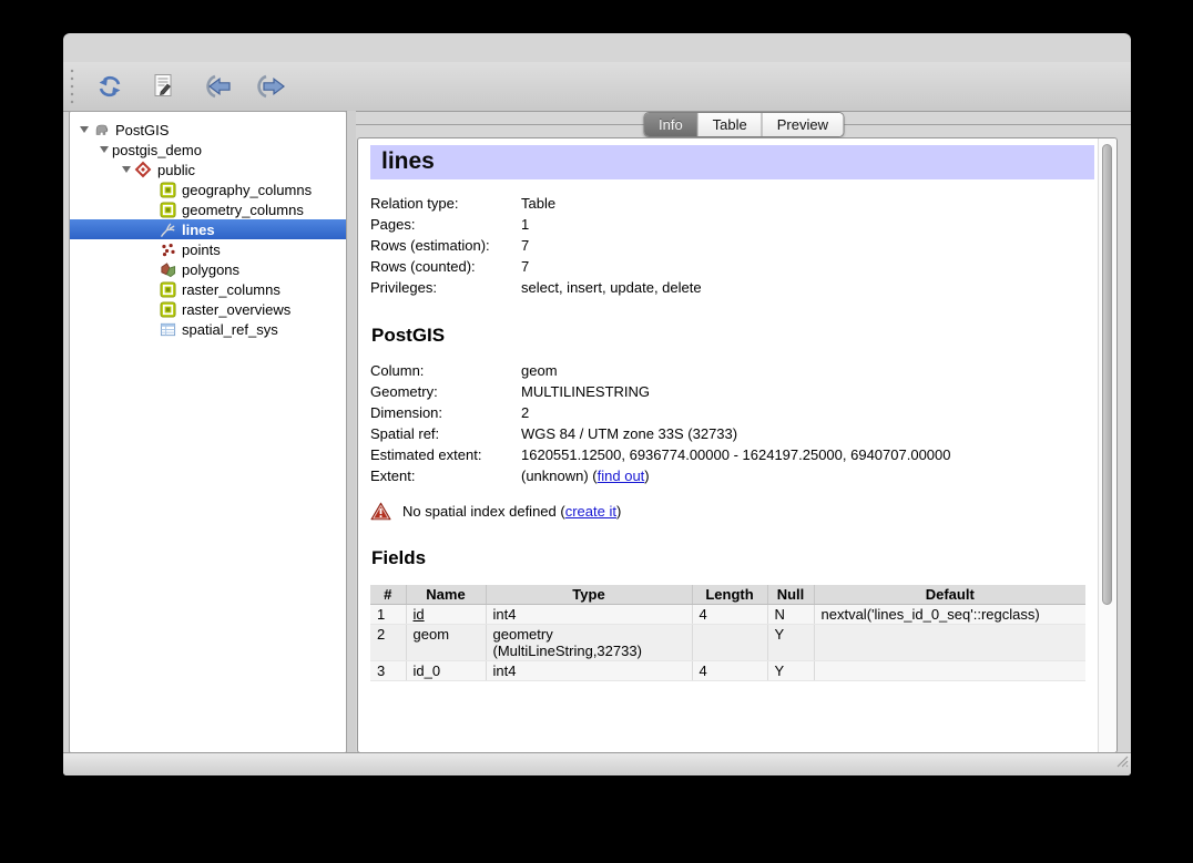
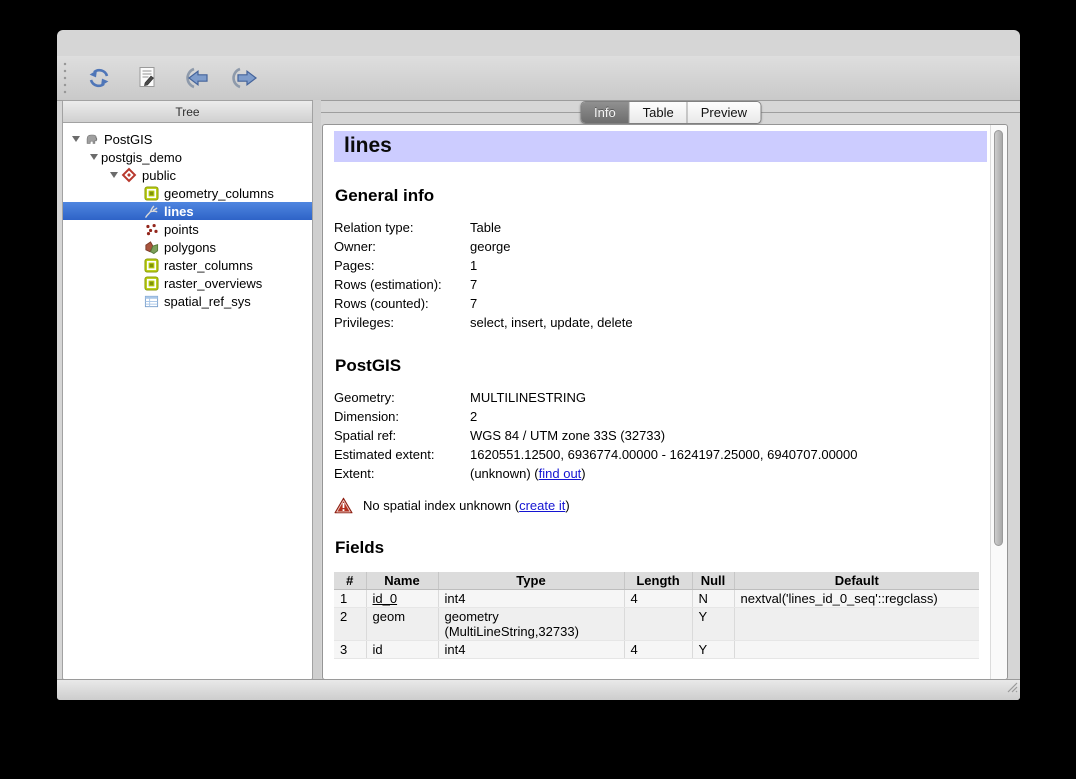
+ Tree
  PostGIS
  postgis_demo
  public
- geography_columns
  geometry_columns
  lines
  points
  polygons
  raster_columns
  raster_overviews
  spatial_ref_sys
  Info
  Table
  Preview
  lines
+ General info
  Relation type:
  Table
+ Owner:
+ george
  Pages:
  1
  Rows (estimation):
  7
  Rows (counted):
  7
  Privileges:
  select, insert, update, delete
  PostGIS
- Column:
- geom
  Geometry:
  MULTILINESTRING
  Dimension:
  2
  Spatial ref:
  WGS 84 / UTM zone 33S (32733)
  Estimated extent:
  1620551.12500, 6936774.00000 - 1624197.25000, 6940707.00000
  Extent:
  (unknown) (find out)
- No spatial index defined (create it)
+ No spatial index unknown (create it)
  Fields
  #	Name	Type	Length	Null	Default
- 1	id	int4	4	N	nextval('lines_id_0_seq'::regclass)
+ 1	id_0	int4	4	N	nextval('lines_id_0_seq'::regclass)
  2	geom	geometry (MultiLineString,32733)		Y
- 3	id_0	int4	4	Y
+ 3	id	int4	4	Y
